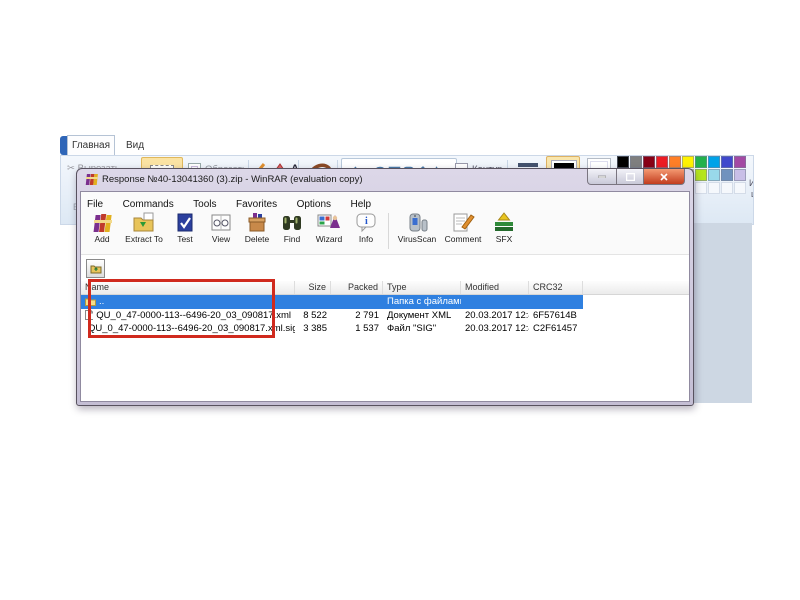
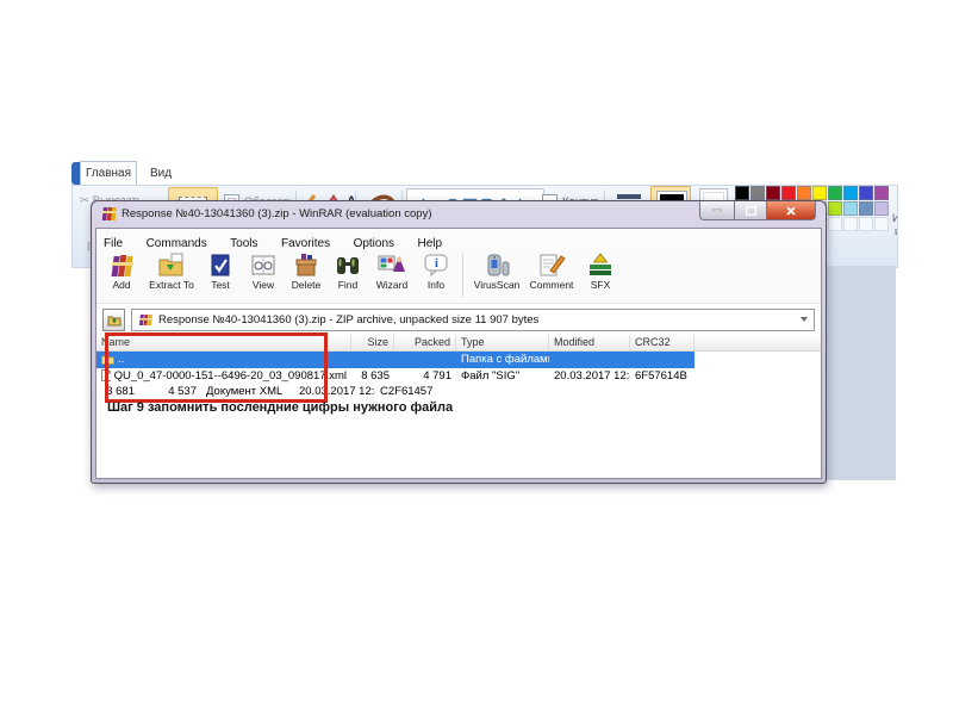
  Главная
  Вид
  Response №40-13041360 (3).zip - WinRAR (evaluation copy)
  File Commands Tools Favorites Options Help
  Add
  Extract To
  Test
  View
  Delete
  Find
  Wizard
  i
  Info
  VirusScan
  Comment
  SFX
+ Response №40-13041360 (3).zip - ZIP archive, unpacked size 11 907 bytes
  Name
  Size
  Packed
  Type
  Modified
  CRC32
  ..
  Папка с файлам
- QU_0_47-0000-113--6496-20_03_090817.xml
+ QU_0_47-0000-151--6496-20_03_090817.xml
- 8 522
+ 8 635
- 2 791
+ 4 791
- Документ XML
+ Файл "SIG"
  20.03.2017 12:
  6F57614B
- QU_0_47-0000-113--6496-20_03_090817.xml.sig
- 3 385
+ 3 681
- 1 537
+ 4 537
- Файл "SIG"
+ Документ XML
  20.03.2017 12:
  C2F61457
+ Шаг 9 запомнить послендние цифры нужного файла
